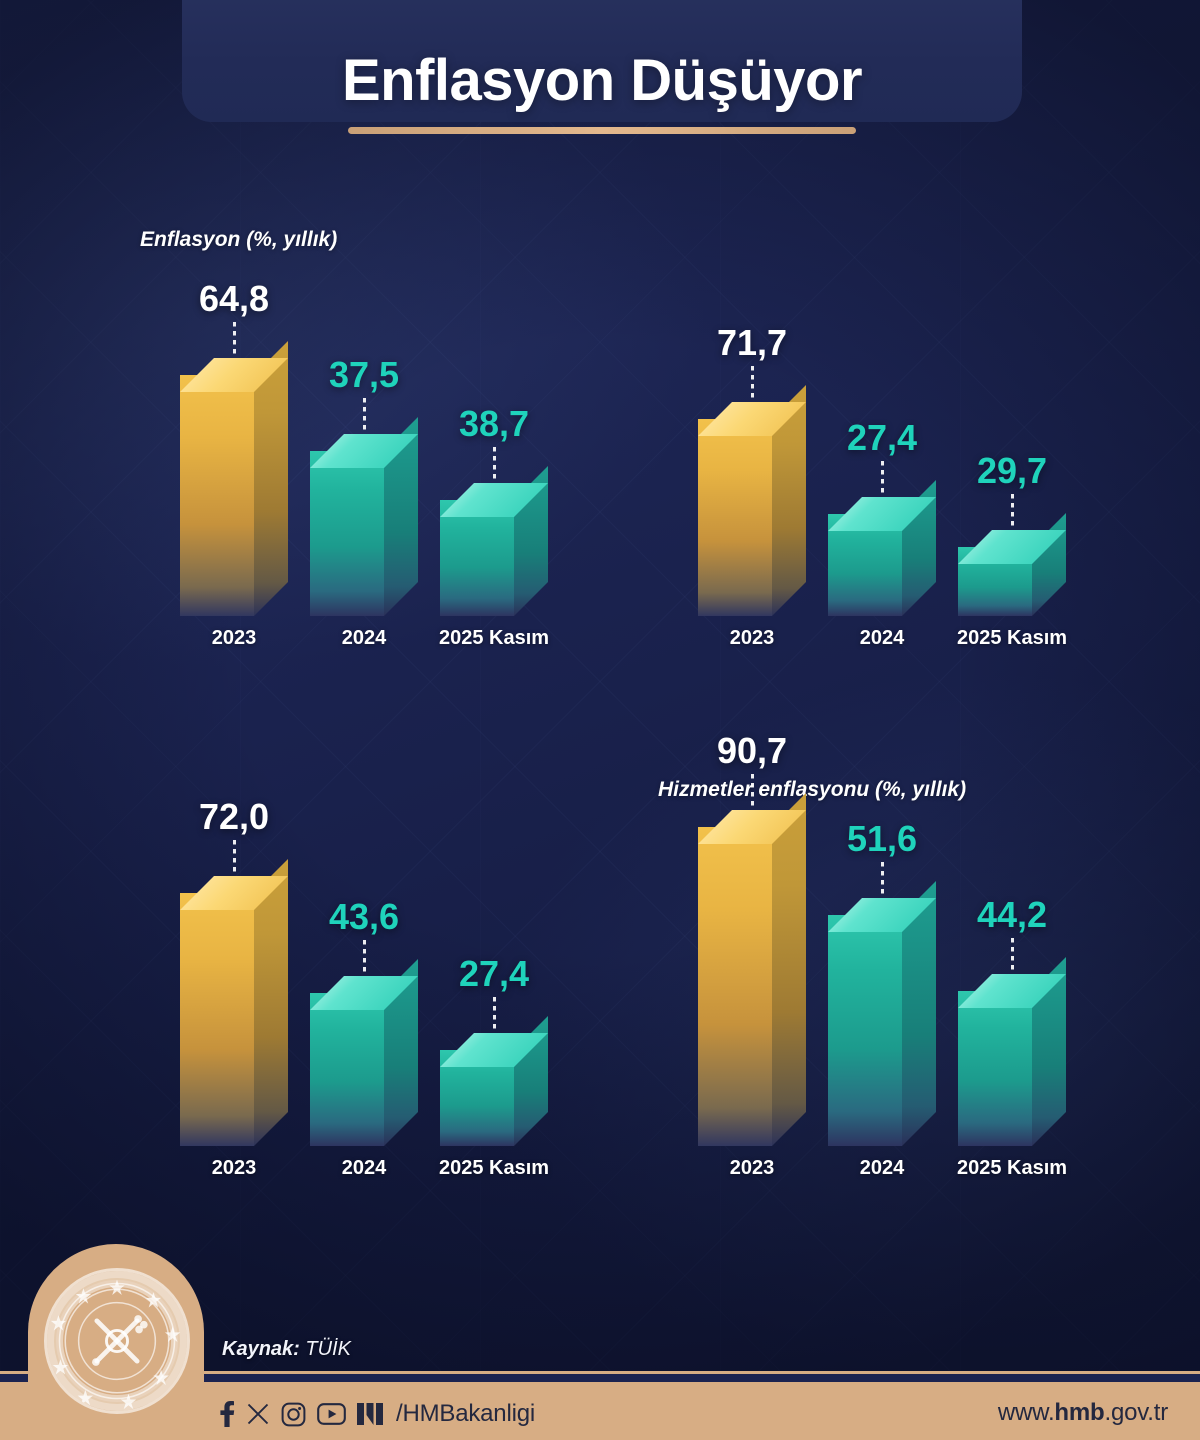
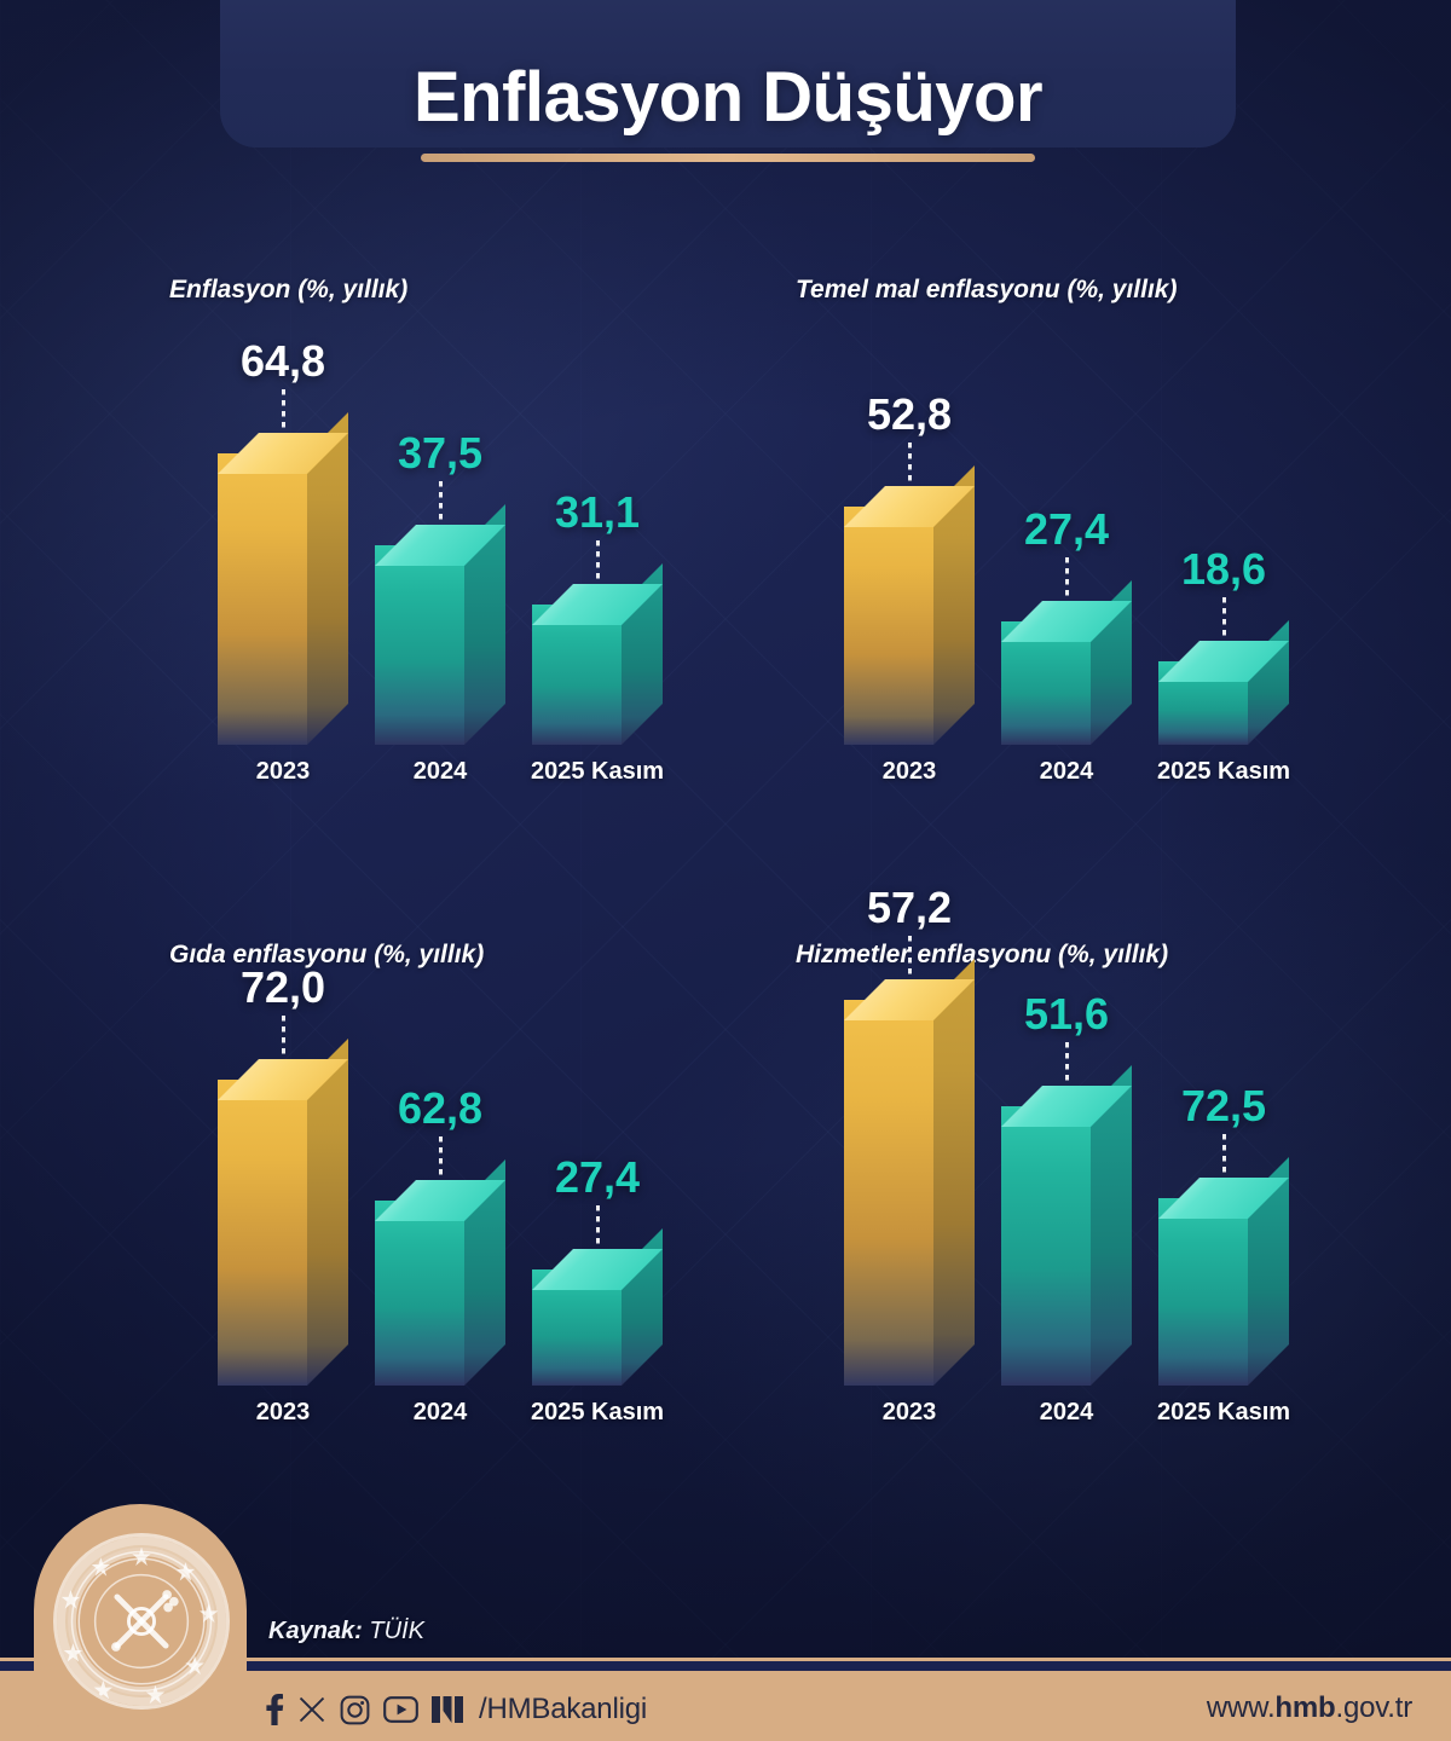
  Enflasyon Düşüyor
  Enflasyon (%, yıllık)
  64,8
  2023
  37,5
  2024
- 38,7
+ 31,1
  2025 Kasım
+ Temel mal enflasyonu (%, yıllık)
- 71,7
+ 52,8
  2023
  27,4
  2024
- 29,7
+ 18,6
  2025 Kasım
+ Gıda enflasyonu (%, yıllık)
  72,0
  2023
- 43,6
+ 62,8
  2024
  27,4
  2025 Kasım
  Hizmetler enflasyonu (%, yıllık)
- 90,7
+ 57,2
  2023
  51,6
  2024
- 44,2
+ 72,5
  2025 Kasım
  Kaynak: TÜİK
  /HMBakanligi
  www.hmb.gov.tr
